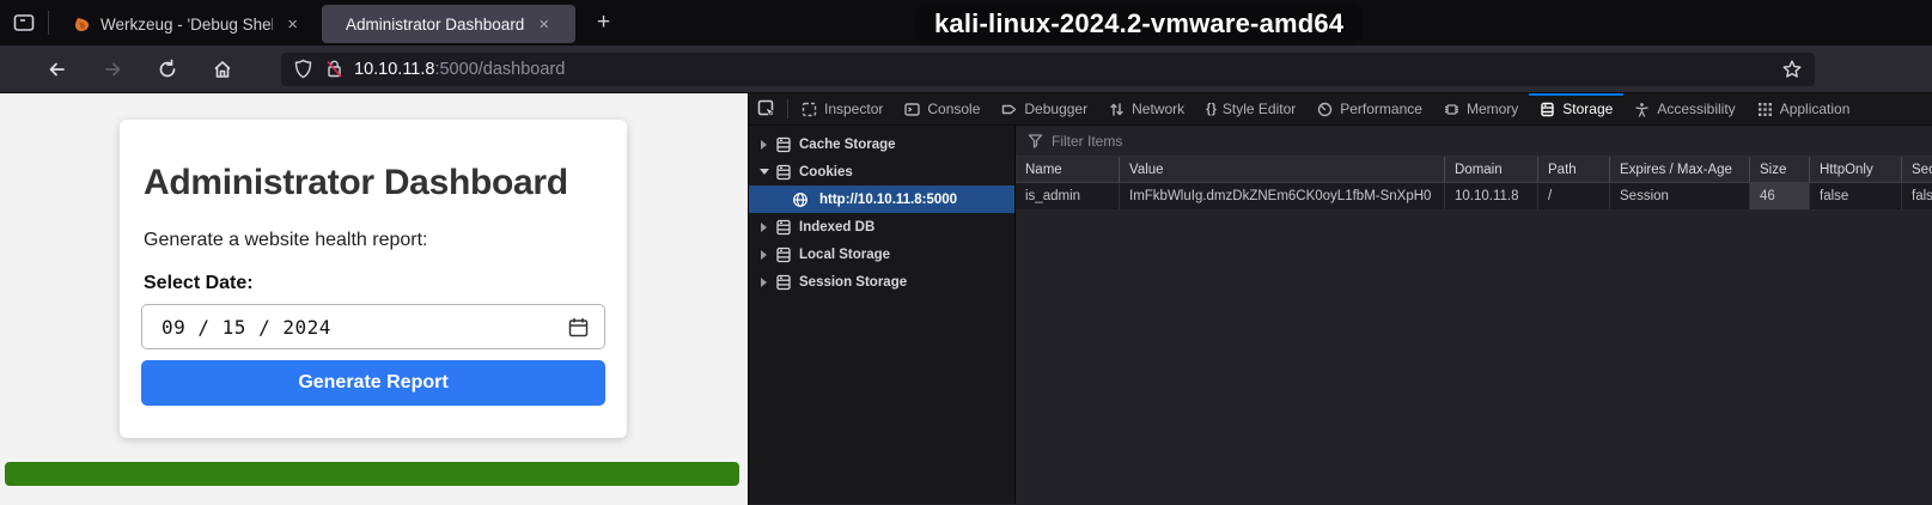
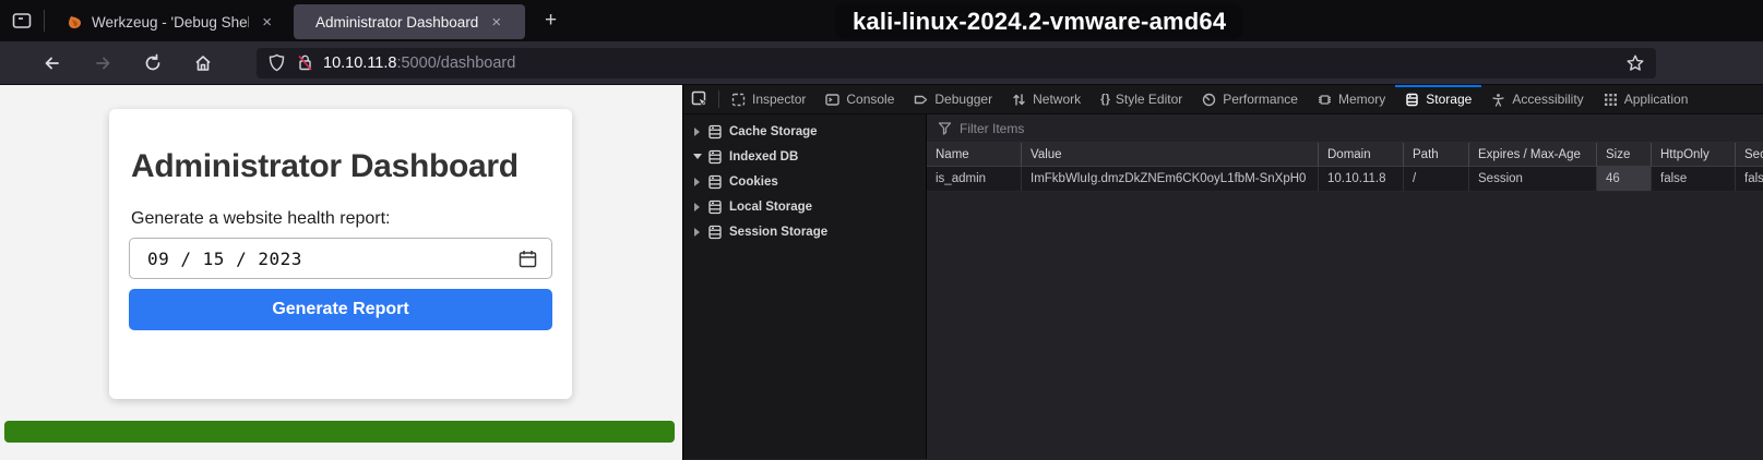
  Werkzeug - 'Debug Shel
  ×
  Administrator Dashboard
  ×
  +
  kali-linux-2024.2-vmware-amd64
  10.10.11.8:5000/dashboard
  Administrator Dashboard
  Generate a website health report:
- Select Date:
- 09 / 15 / 2024
+ 09 / 15 / 2023
  Generate Report
  Inspector
  Console
  Debugger
  Network
  { }
  Style Editor
  Performance
  Memory
  Storage
  Accessibility
  Application
  Cache Storage
- Cookies
+ Indexed DB
- http://10.10.11.8:5000
- Indexed DB
+ Cookies
  Local Storage
  Session Storage
  Filter Items
  Name
  Value
  Domain
  Path
  Expires / Max-Age
  Size
  HttpOnly
  is_admin
  ImFkbWluIg.dmzDkZNEm6CK0oyL1fbM-SnXpH0
  10.10.11.8
  /
  Session
  46
  false
  fals
